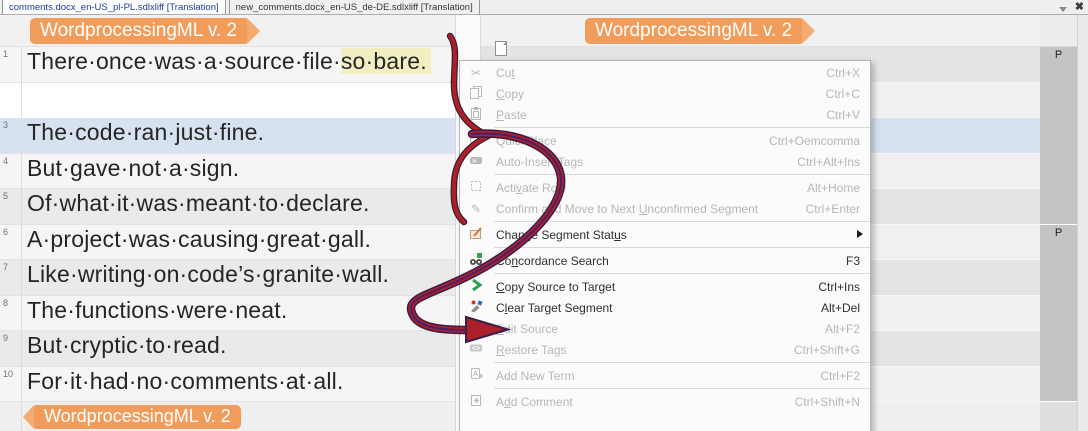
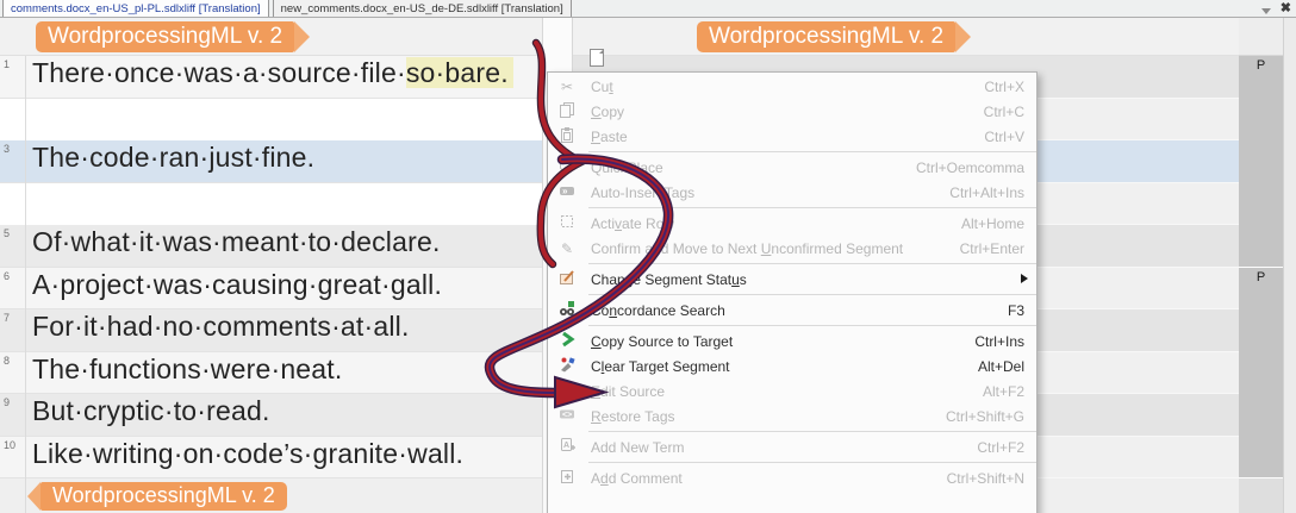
  comments.docx_en-US_pl-PL.sdlxliff [Translation]
  new_comments.docx_en-US_de-DE.sdlxliff [Translation]
  ✖
  1
  There·once·was·a·source·file·so·bare.
  3
  The·code·ran·just·fine.
- 4
- But·gave·not·a·sign.
  5
  Of·what·it·was·meant·to·declare.
  6
  A·project·was·causing·great·gall.
  7
- Like·writing·on·code’s·granite·wall.
+ For·it·had·no·comments·at·all.
  8
  The·functions·were·neat.
  9
  But·cryptic·to·read.
  10
- For·it·had·no·comments·at·all.
+ Like·writing·on·code’s·granite·wall.
  P
  P
  WordprocessingML v. 2
  WordprocessingML v. 2
  WordprocessingML v. 2
  ✂
  Cut
  Ctrl+X
  Copy
  Ctrl+C
  Paste
  Ctrl+V
  Ctrl+Oemcomma
  »
  Auto-Inser Tags
  Ctrl+Alt+Ins
  Activate Ro
  Alt+Home
  ✎
  Confirm ad Move to Next Unconfirmed Segment
  Ctrl+Enter
  Chan Segment Status
  oncordance Search
  F3
  Copy Source to Target
  Ctrl+Ins
  Clear Target Segment
  Alt+Del
  it Source
  Alt+F2
  Restore Tags
  Ctrl+Shift+G
  Add New Term
  Ctrl+F2
  Add Comment
  Ctrl+Shift+N
